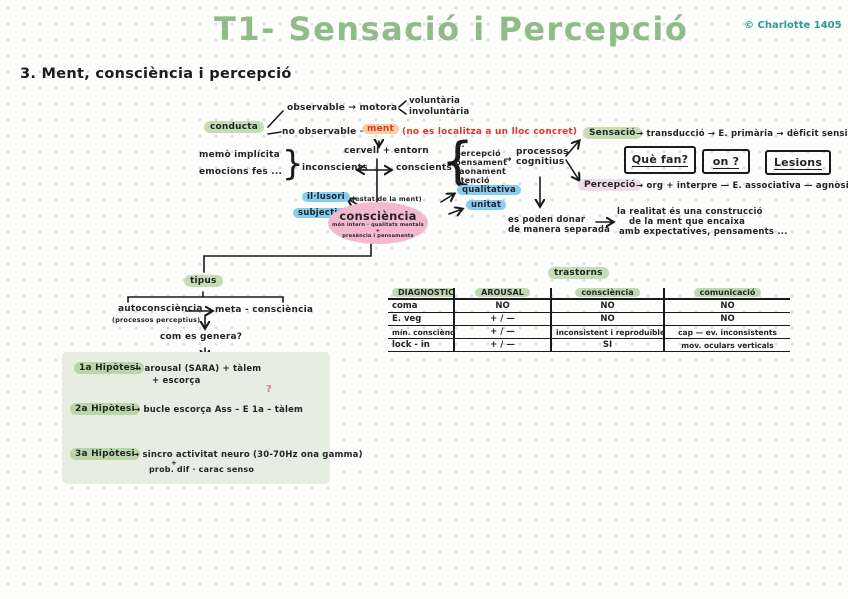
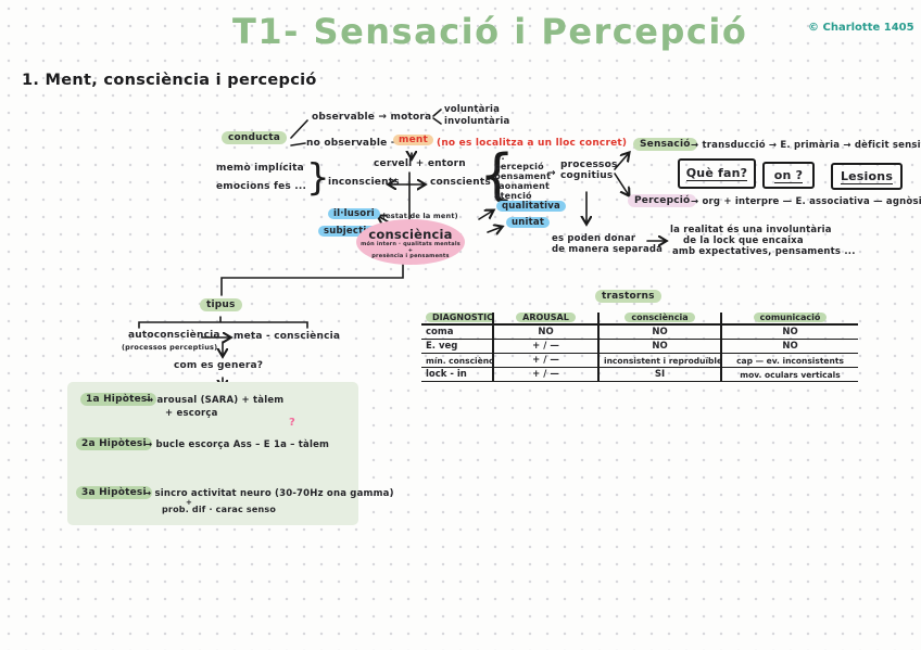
  T1- Sensació i Percepció
  © Charlotte 1405
- 3. Ment, consciència i percepció
+ 1. Ment, consciència i percepció
  observable → motora
  voluntària
  involuntària
  conducta
  no observable
  ment
  (no es localitza a un lloc concret)
  memò implícita
  emocions fes ...
  }
  cervell + entorn
  inconscients
  conscients
  {
  ...
  percepció
  pensament
  raonament
  atenció
  →
  processos
  cognitius
  Sensació
  → transducció → E. primària → dèficit sensi
  Què fan?
  on ?
  Lesions
  Percepció
  → org + interpre — E. associativa — agnòsi
  il·lusori
  qualitativa
  unitat
  (estat de la ment)
  consciència
  es poden donar
  de manera separada
- la realitat és una construcció
+ la realitat és una involuntària
- de la ment que encaixa
+ de la lock que encaixa
  amb expectatives, pensaments ...
  tipus
  autoconsciència
  (processos perceptius)
  meta - consciència
  com es genera?
  1a Hipòtesi
  → arousal (SARA) + tàlem
  + escorça
  ?
  2a Hipòtesi
  → bucle escorça Ass – E 1a – tàlem
  3a Hipòtesi
  → sincro activitat neuro (30-70Hz ona gamma)
  +
  prob. dif · carac senso
  trastorns
  DIAGNOSTIC	AROUSAL	consciència	comunicació
  coma	NO	NO	NO
  E. veg	+ / —	NO	NO
  mín. consciènc	+ / —	inconsistent i reproduïble	cap — ev. inconsistents
  lock - in	+ / —	SI	mov. oculars verticals
